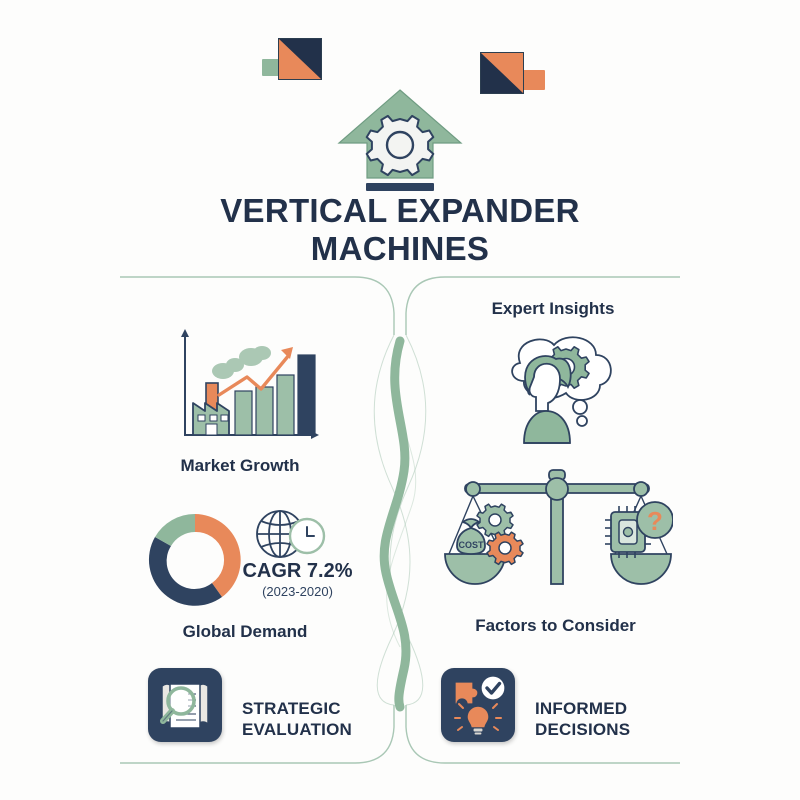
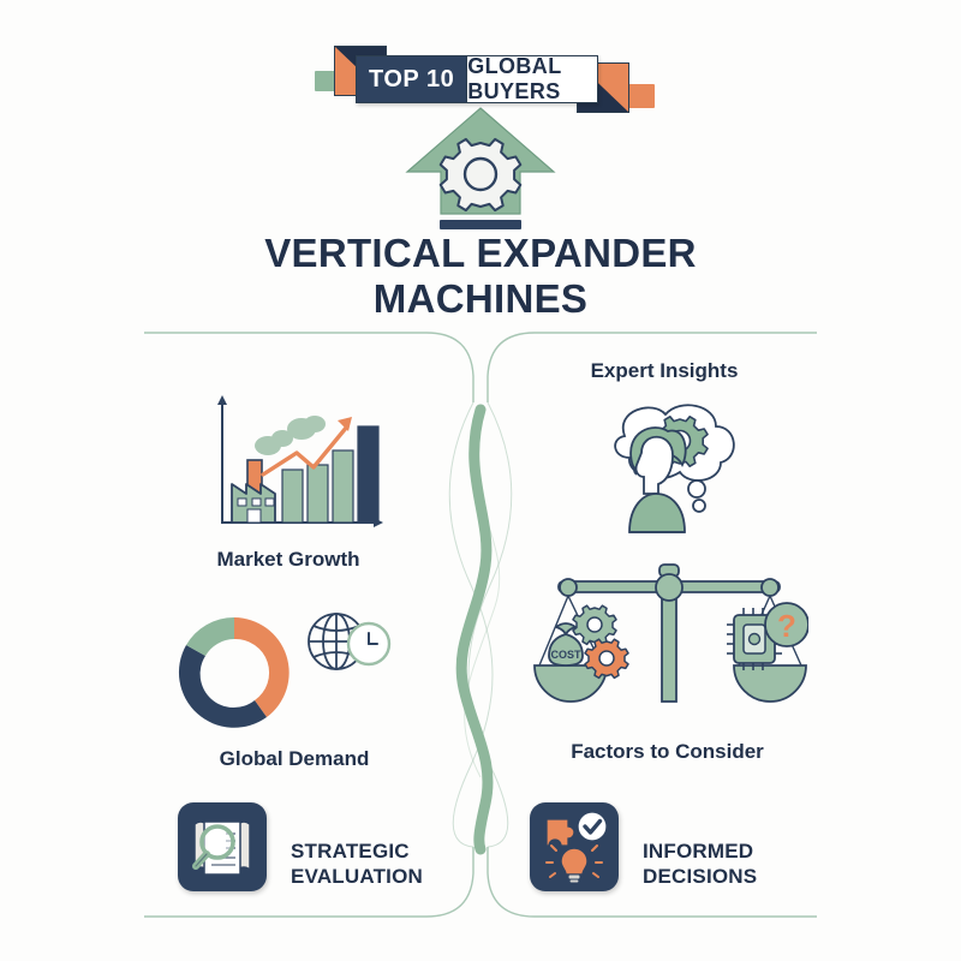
+ TOP 10
+ GLOBAL BUYERS
  VERTICAL EXPANDER
  MACHINES
  Market Growth
- CAGR 7.2%
- (2023-2020)
  Global Demand
  Expert Insights
  COST
  ?
  Factors to Consider
  STRATEGIC
  EVALUATION
  INFORMED
  DECISIONS
